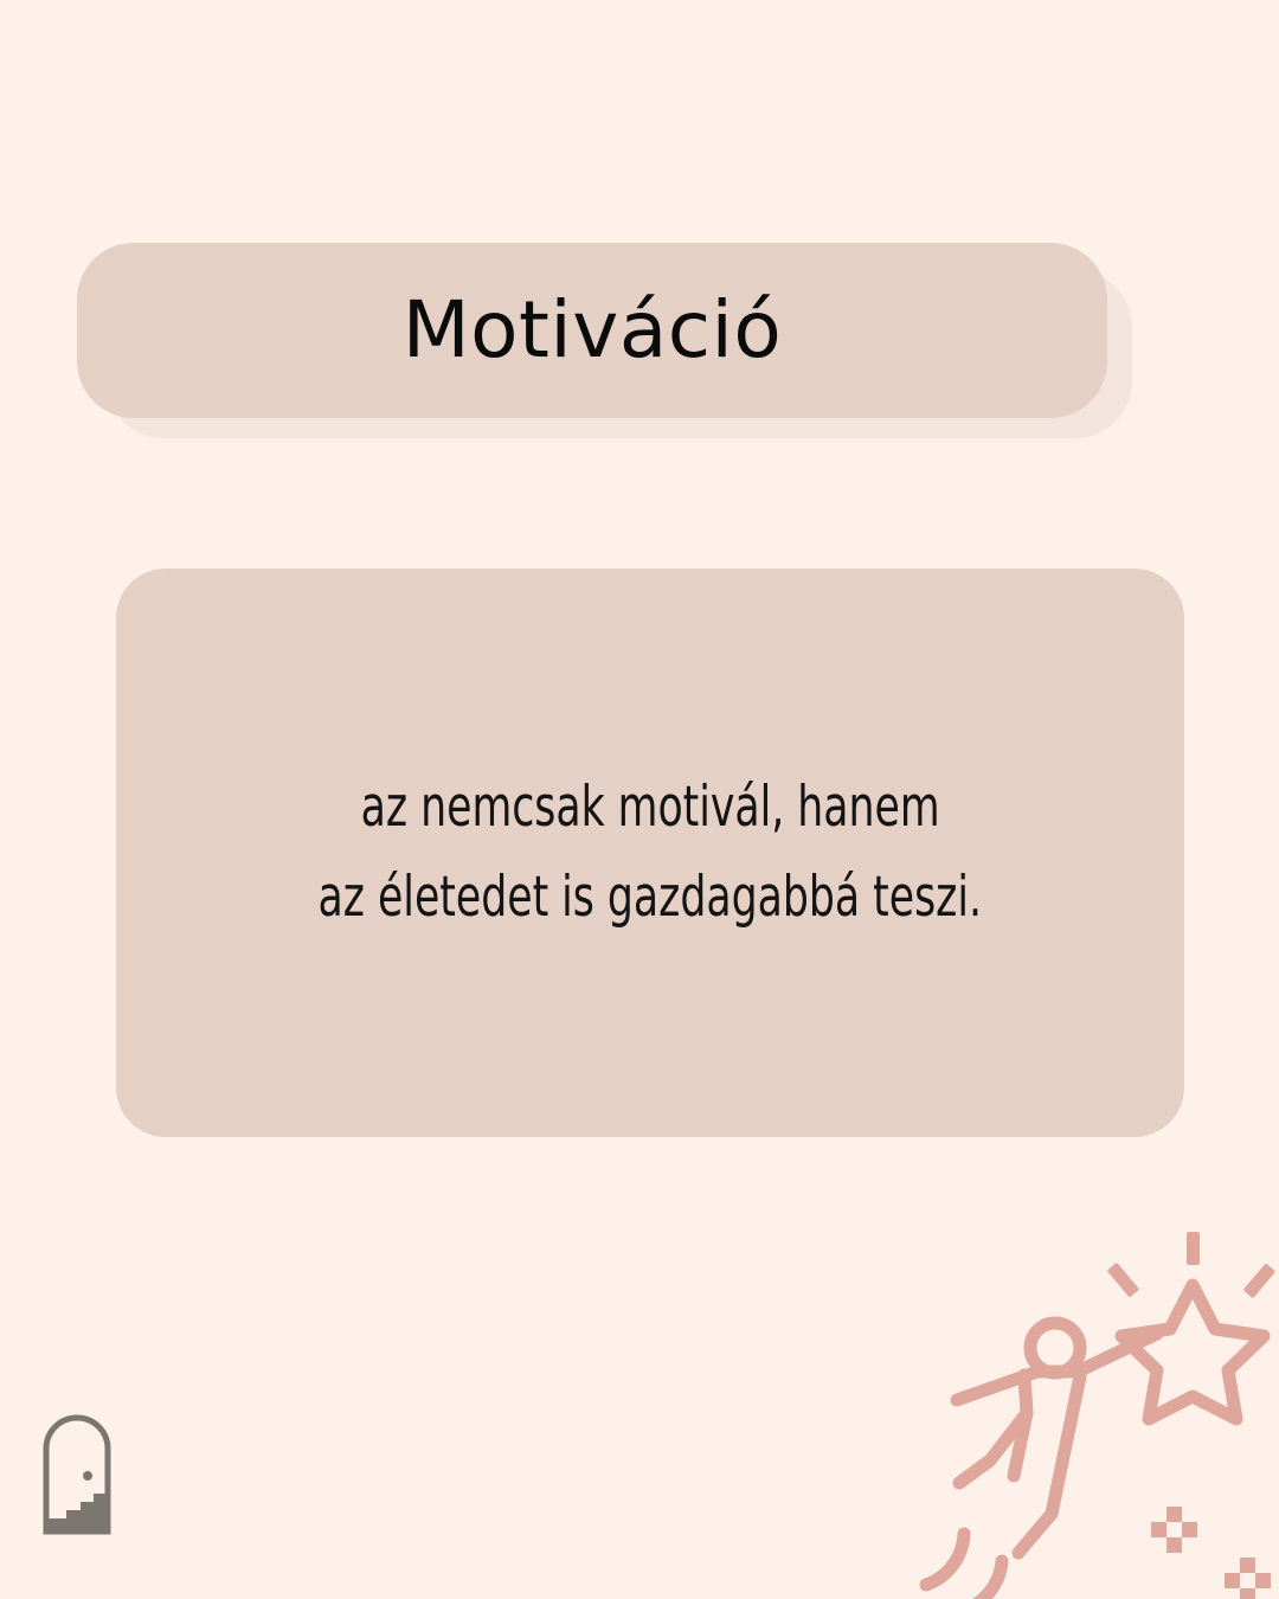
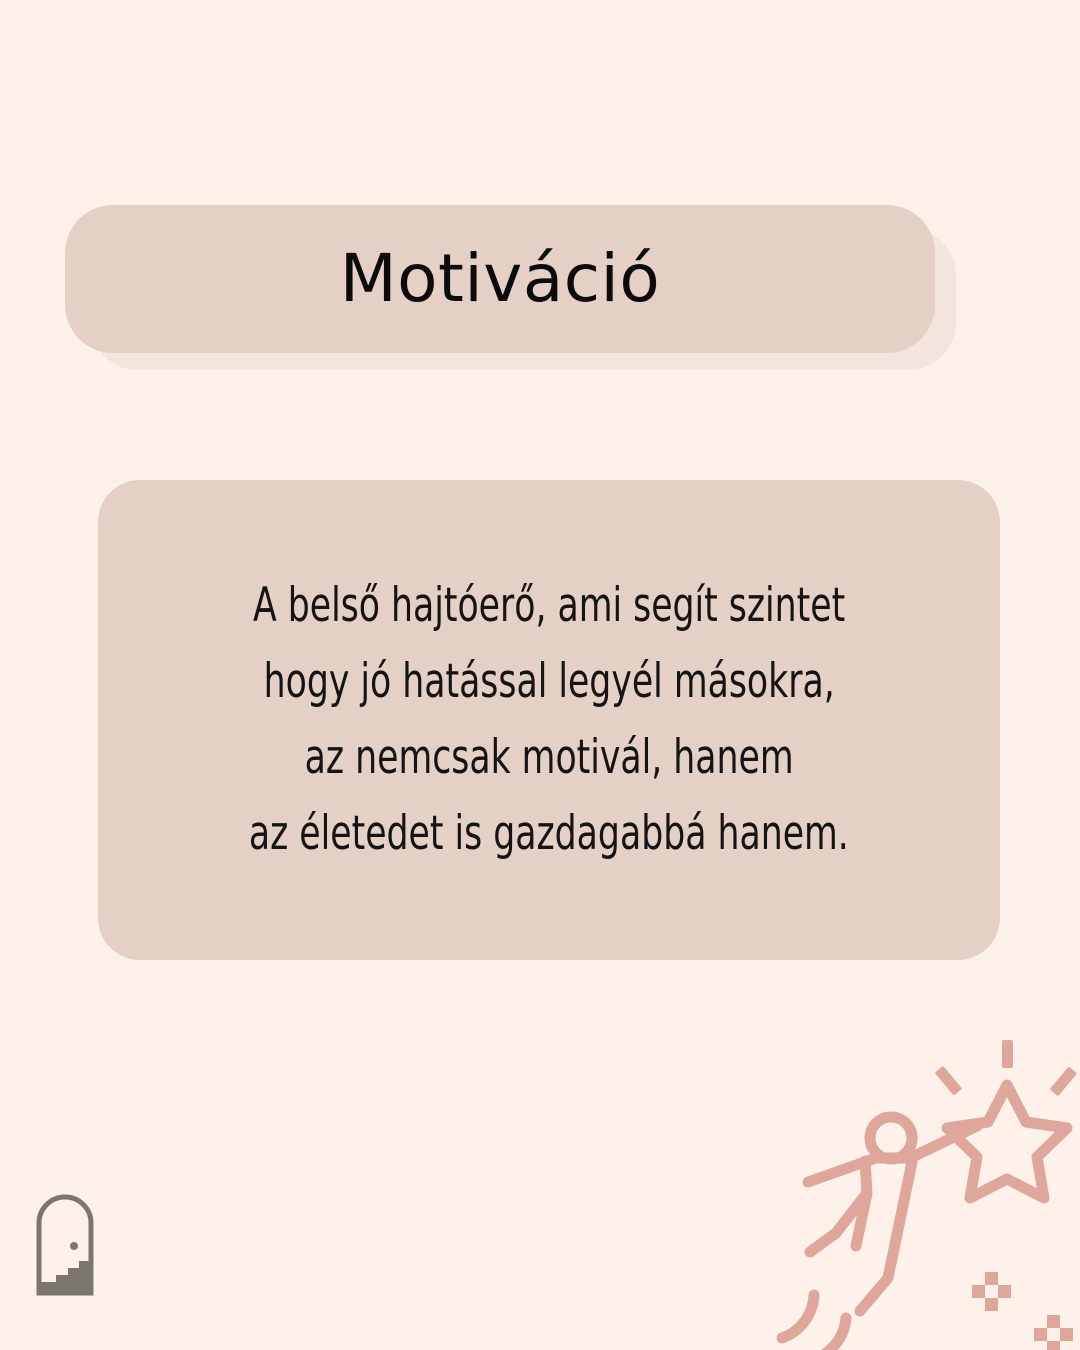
  Motiváció
+ A belső hajtóerő, ami segít szintet
+ hogy jó hatással legyél másokra,
  az nemcsak motivál, hanem
- az életedet is gazdagabbá teszi.
+ az életedet is gazdagabbá hanem.
